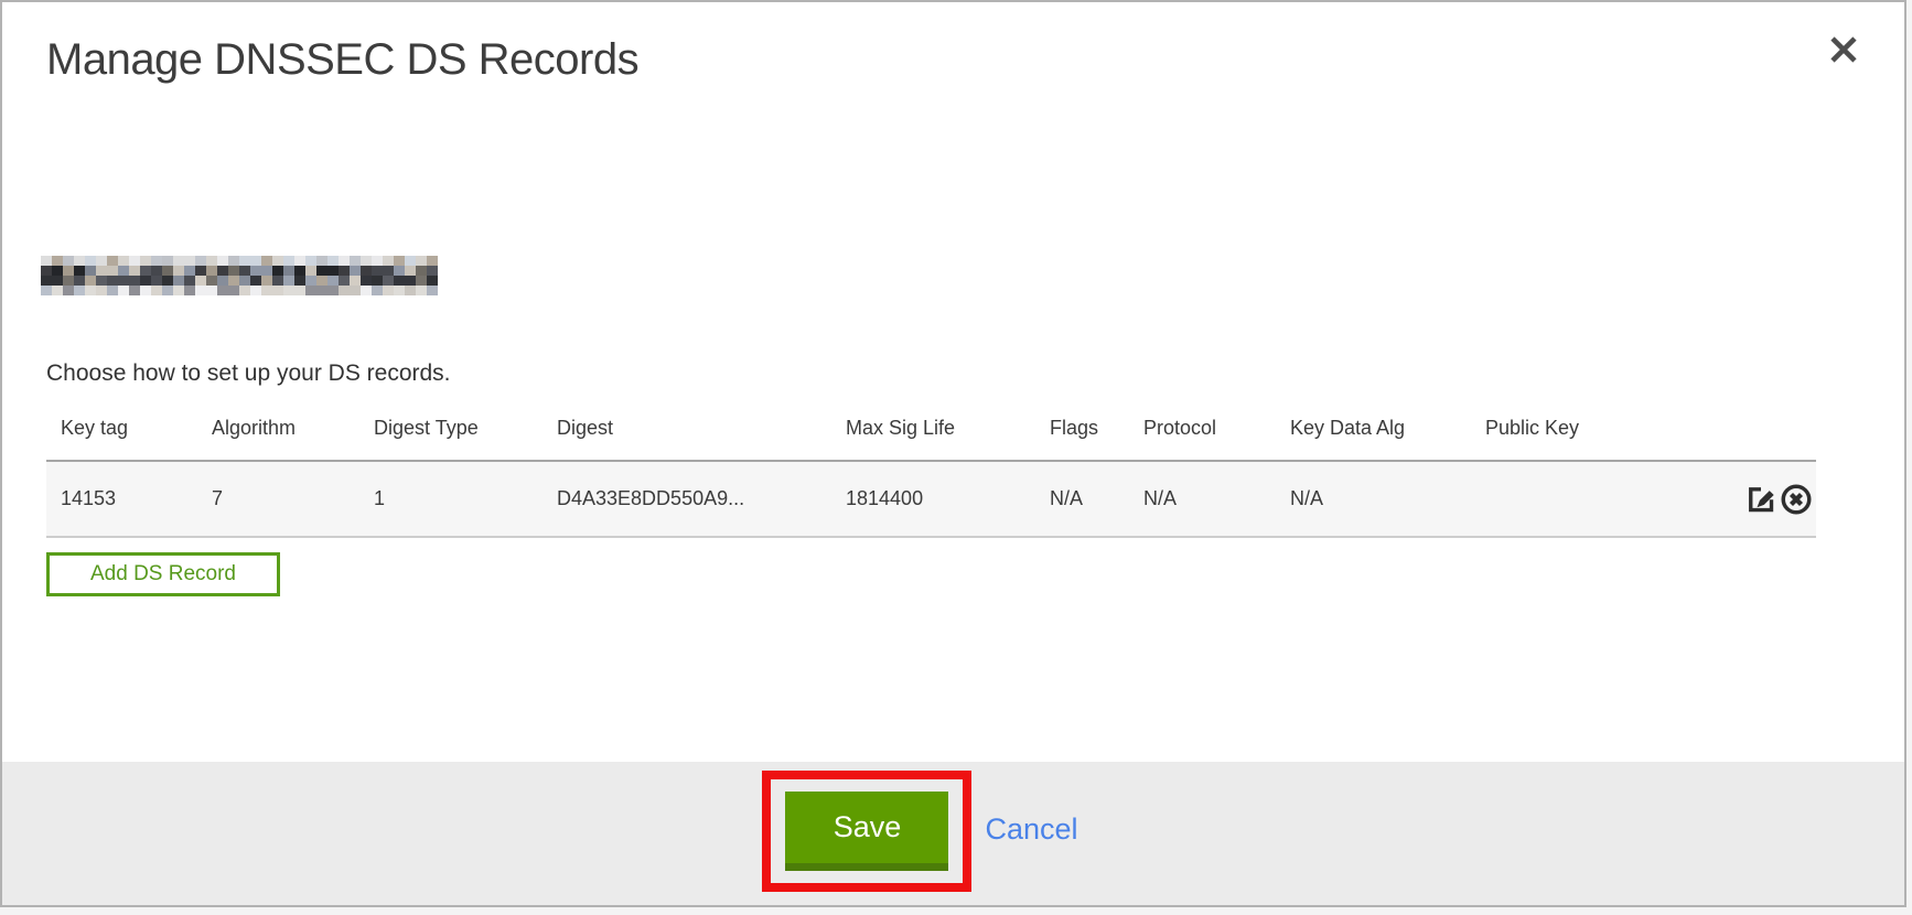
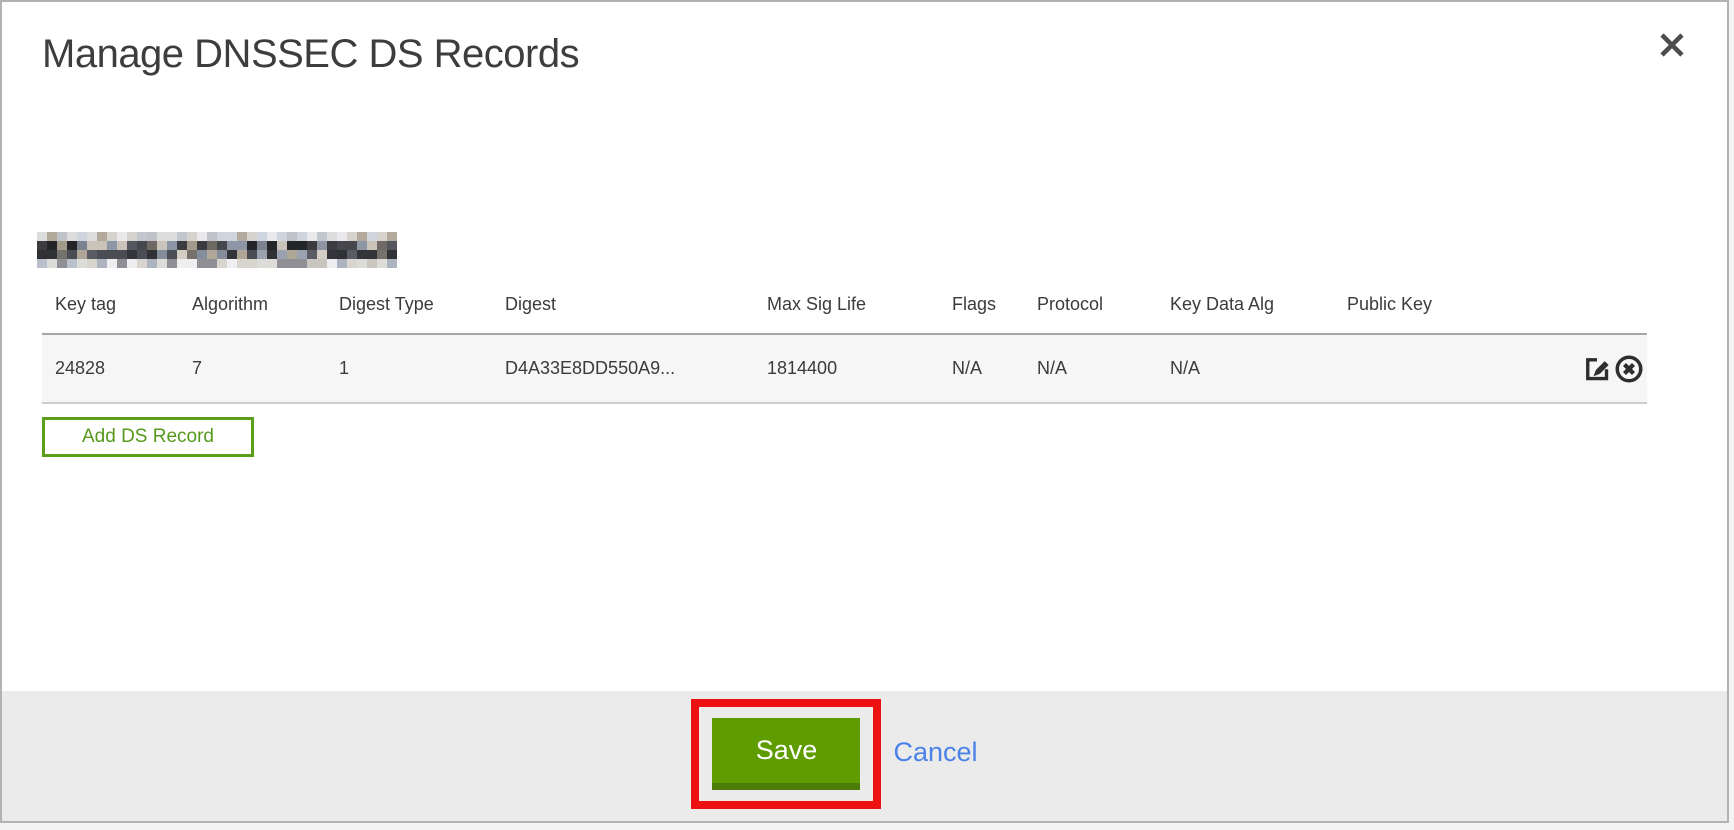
  Manage DNSSEC DS Records
- Choose how to set up your DS records.
  Key tag	Algorithm	Digest Type	Digest	Max Sig Life	Flags	Protocol	Key Data Alg	Public Key
- 14153	7	1	D4A33E8DD550A9...	1814400	N/A	N/A	N/A
+ 24828	7	1	D4A33E8DD550A9...	1814400	N/A	N/A	N/A
  Add DS Record
  Save
  Cancel
